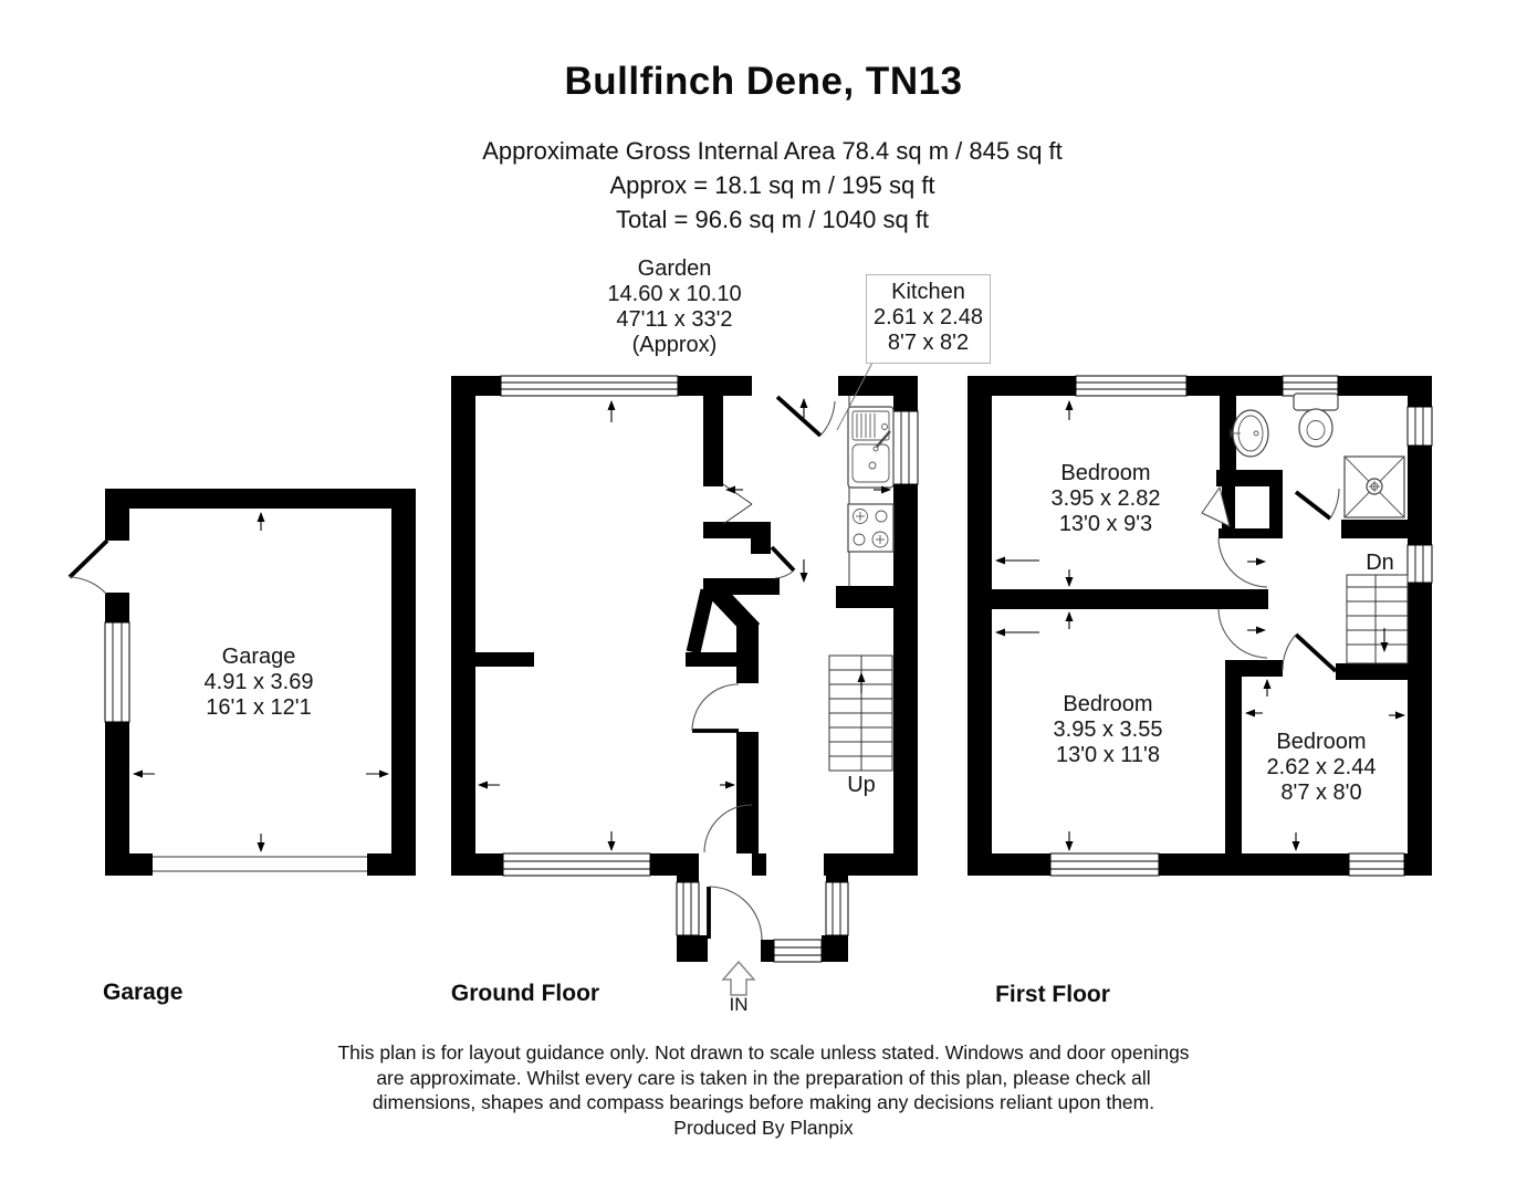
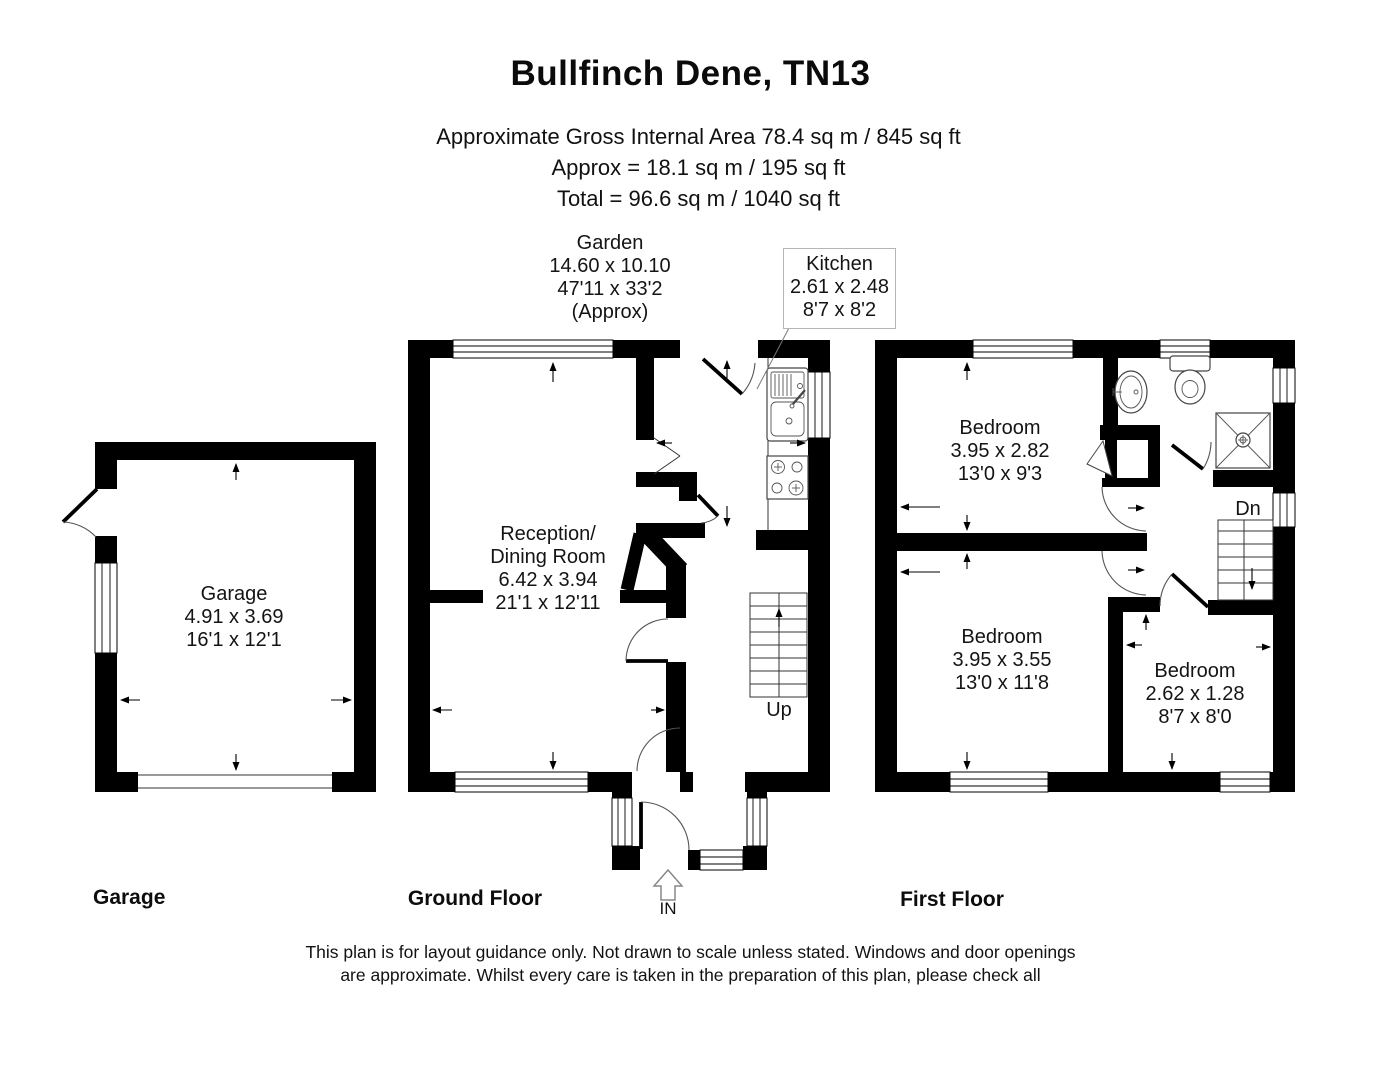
  Bullfinch Dene, TN13
  Approximate Gross Internal Area 78.4 sq m / 845 sq ft
  Approx = 18.1 sq m / 195 sq ft
  Total = 96.6 sq m / 1040 sq ft
  Garden
  14.60 x 10.10
  47'11 x 33'2
  (Approx)
  Kitchen
  2.61 x 2.48
  8'7 x 8'2
  Garage
  4.91 x 3.69
  16'1 x 12'1
+ Reception/
+ Dining Room
+ 6.42 x 3.94
+ 21'1 x 12'11
  Bedroom
  3.95 x 2.82
  13'0 x 9'3
  Bedroom
  3.95 x 3.55
  13'0 x 11'8
  Bedroom
- 2.62 x 2.44
+ 2.62 x 1.28
  8'7 x 8'0
  Up
  Dn
  IN
  Garage
  Ground Floor
  First Floor
  This plan is for layout guidance only. Not drawn to scale unless stated. Windows and door openings
  are approximate. Whilst every care is taken in the preparation of this plan, please check all
- dimensions, shapes and compass bearings before making any decisions reliant upon them.
- Produced By Planpix
